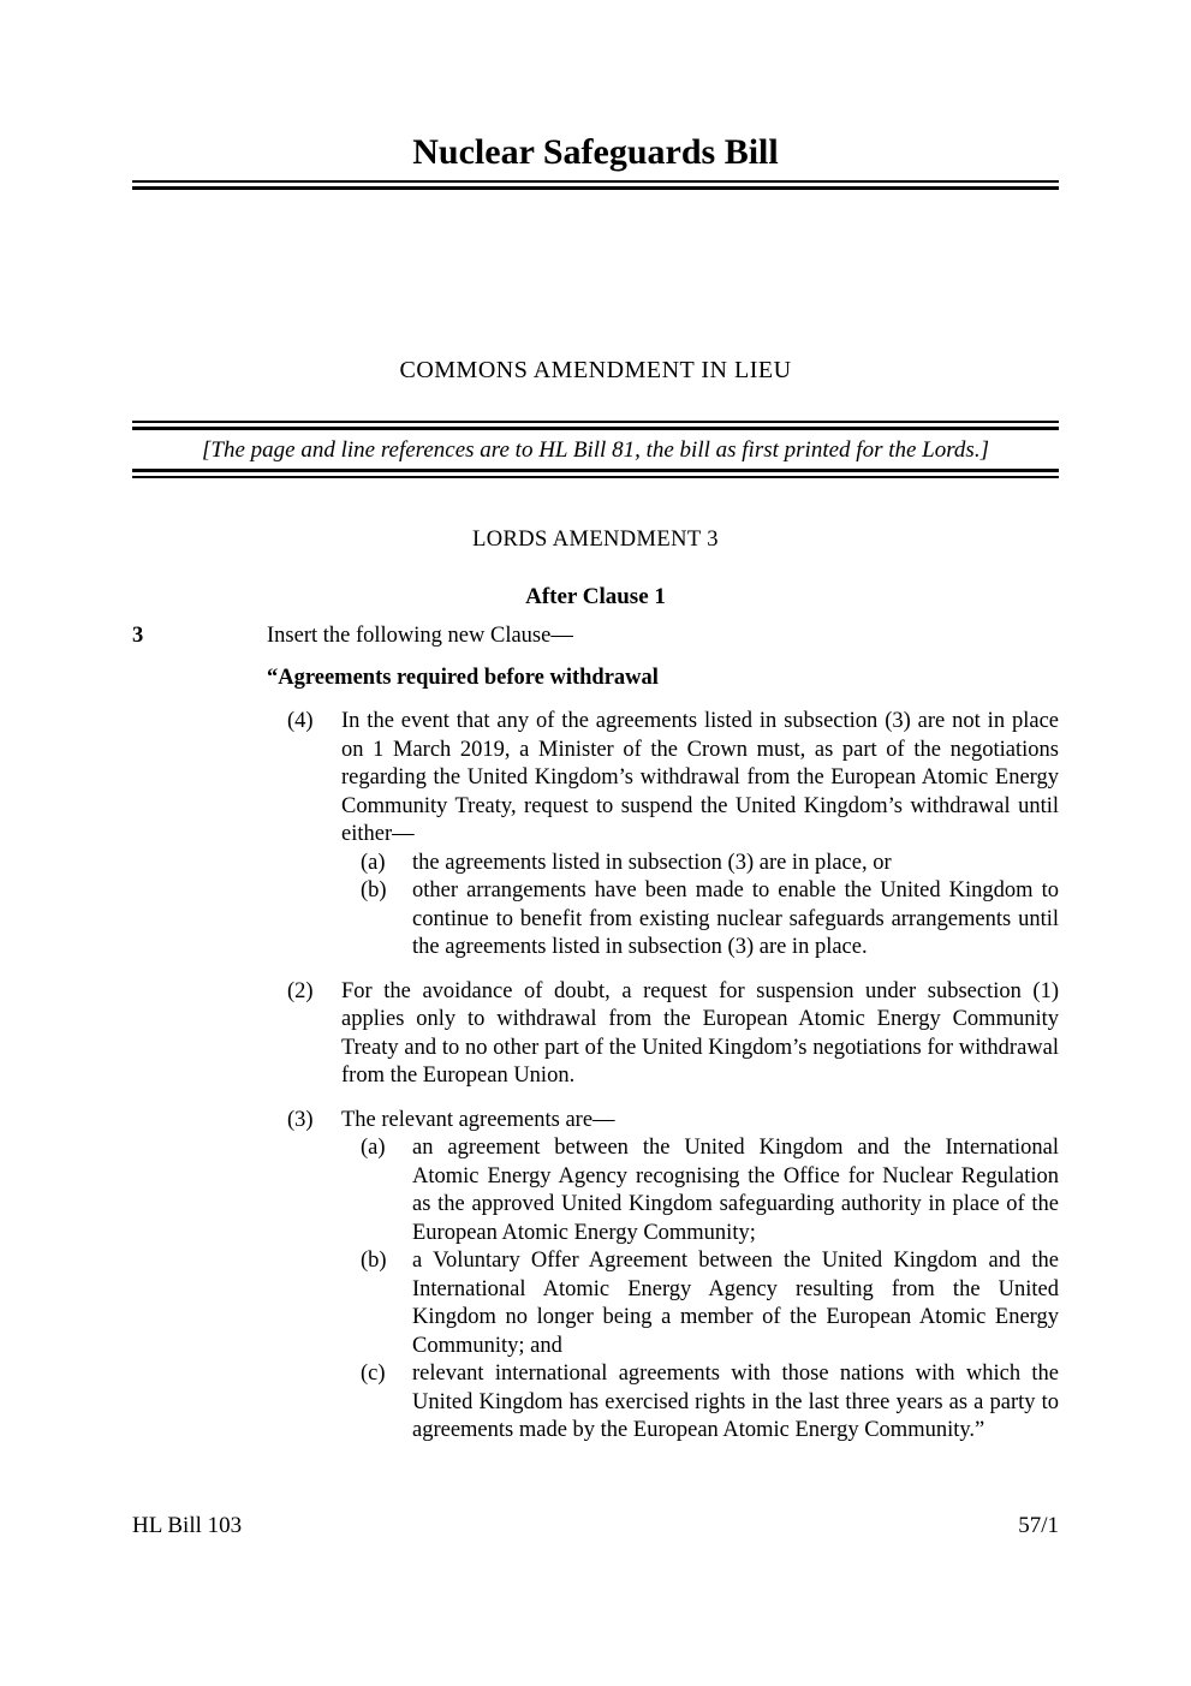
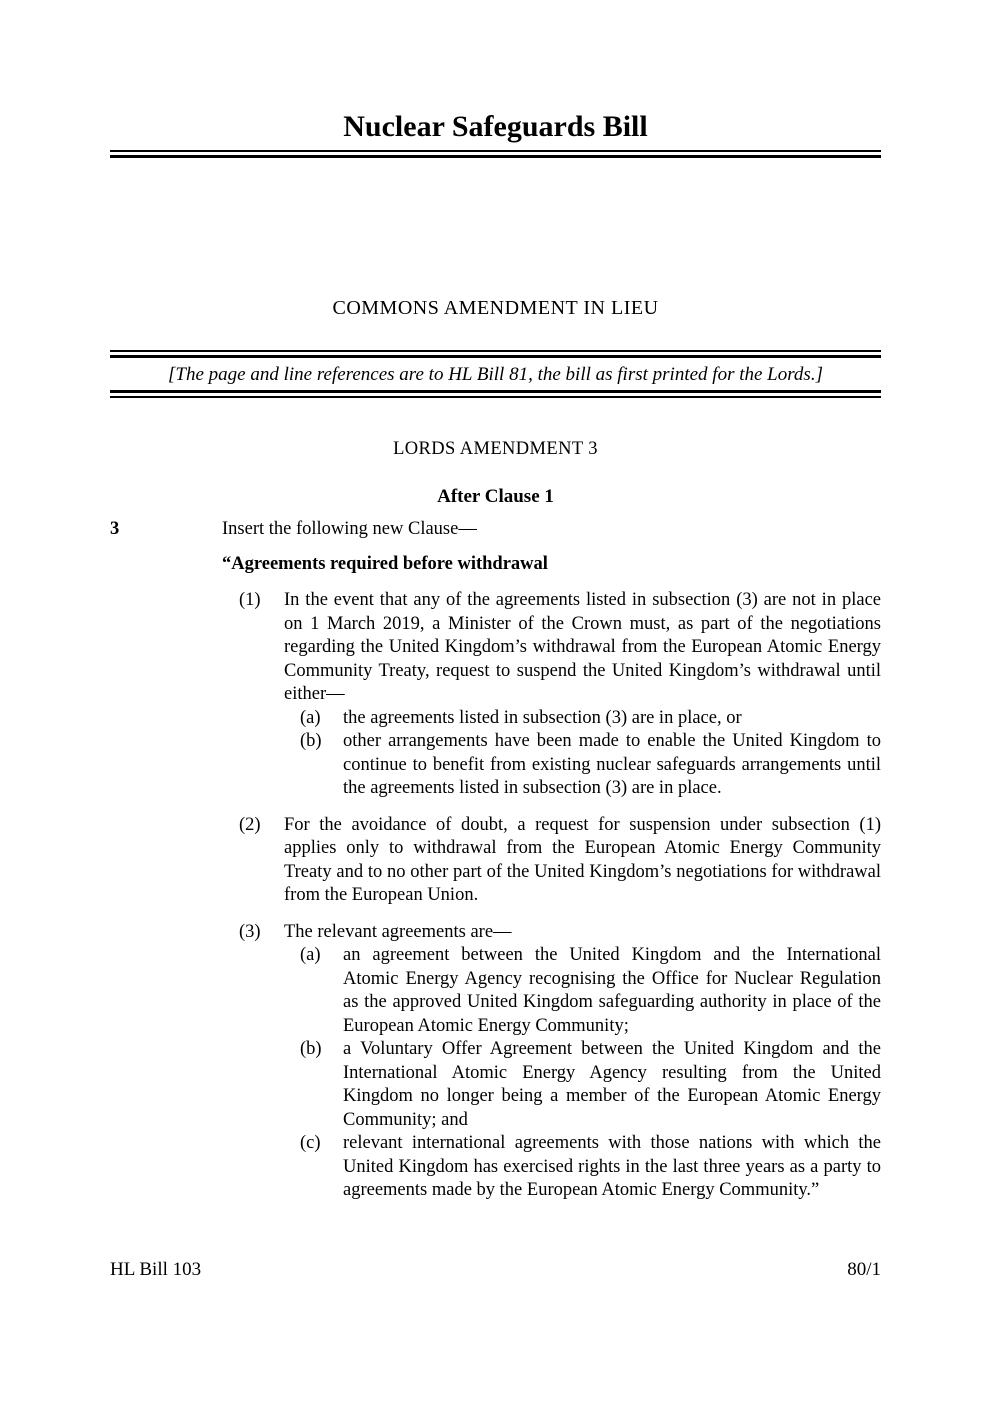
  Nuclear Safeguards Bill
  COMMONS AMENDMENT IN LIEU
  [The page and line references are to HL Bill 81, the bill as first printed for the Lords.]
  LORDS AMENDMENT 3
  After Clause 1
  3
  Insert the following new Clause—
  “Agreements required before withdrawal
- (4)
+ (1)
  In the event that any of the agreements listed in subsection (3) are not in place on 1 March 2019, a Minister of the Crown must, as part of the negotiations regarding the United Kingdom’s withdrawal from the European Atomic Energy Community Treaty, request to suspend the United Kingdom’s withdrawal until either—
  (a)
  the agreements listed in subsection (3) are in place, or
  (b)
  other arrangements have been made to enable the United Kingdom to continue to benefit from existing nuclear safeguards arrangements until the agreements listed in subsection (3) are in place.
  (2)
  For the avoidance of doubt, a request for suspension under subsection (1) applies only to withdrawal from the European Atomic Energy Community Treaty and to no other part of the United Kingdom’s negotiations for withdrawal from the European Union.
  (3)
  The relevant agreements are—
  (a)
  an agreement between the United Kingdom and the International Atomic Energy Agency recognising the Office for Nuclear Regulation as the approved United Kingdom safeguarding authority in place of the European Atomic Energy Community;
  (b)
  a Voluntary Offer Agreement between the United Kingdom and the International Atomic Energy Agency resulting from the United Kingdom no longer being a member of the European Atomic Energy Community; and
  (c)
  relevant international agreements with those nations with which the United Kingdom has exercised rights in the last three years as a party to agreements made by the European Atomic Energy Community.”
  HL Bill 103
- 57/1
+ 80/1
